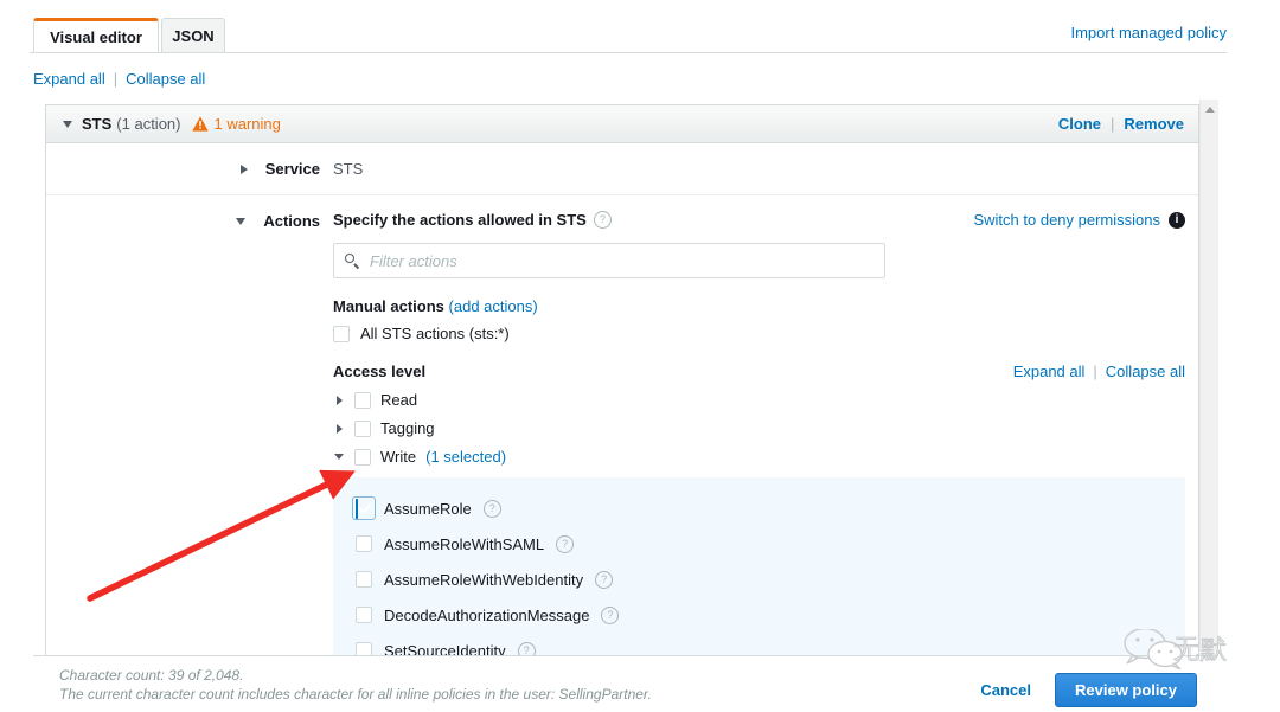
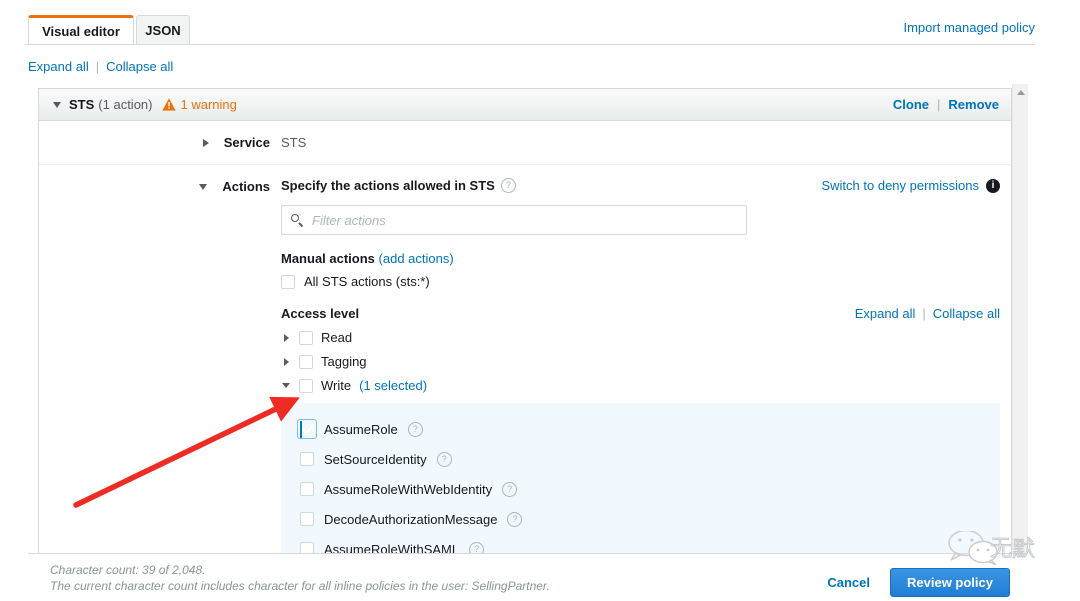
  Visual editor
  JSON
  Import managed policy
  Expand all
  |
  Collapse all
  STS
  (1 action)
  1 warning
  Clone
  |
  Remove
  Service
  STS
  Actions
  Specify the actions allowed in STS
  ?
  Switch to deny permissions
  i
  Filter actions
  Manual actions (add actions)
  All STS actions (sts:*)
  Access level
  Expand all
  |
  Collapse all
  Read
  Tagging
  Write
  (1 selected)
  AssumeRole
  ?
- AssumeRoleWithSAML
+ SetSourceIdentity
  ?
  AssumeRoleWithWebIdentity
  ?
  DecodeAuthorizationMessage
  ?
- SetSourceIdentity
+ AssumeRoleWithSAML
  ?
  Character count: 39 of 2,048.
  The current character count includes character for all inline policies in the user: SellingPartner.
  Cancel
  Review policy
  无默
